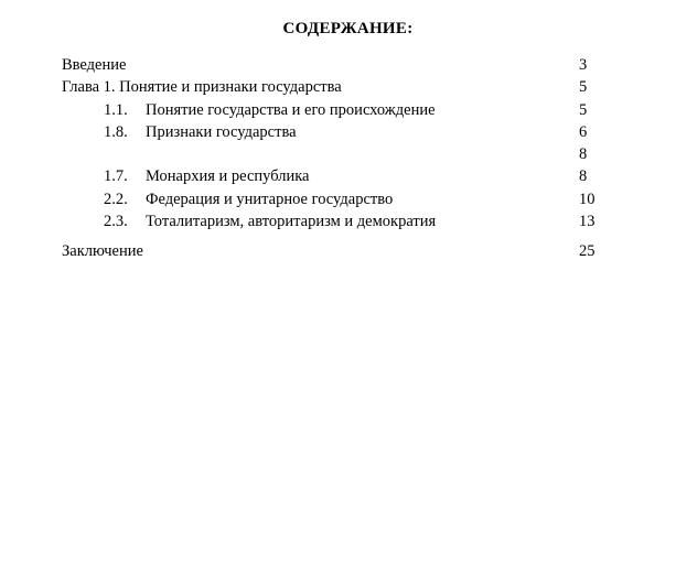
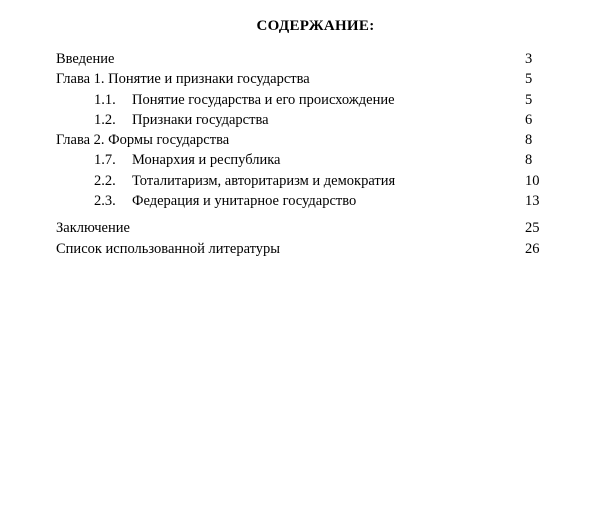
  СОДЕРЖАНИЕ:
  Введение
  3
  Глава 1. Понятие и признаки государства
  5
  1.1. Понятие государства и его происхождение
  5
- 1.8. Признаки государства
+ 1.2. Признаки государства
  6
+ Глава 2. Формы государства
  8
  1.7. Монархия и республика
  8
- 2.2. Федерация и унитарное государство
+ 2.2. Тоталитаризм, авторитаризм и демократия
  10
- 2.3. Тоталитаризм, авторитаризм и демократия
+ 2.3. Федерация и унитарное государство
  13
  Заключение
  25
+ Список использованной литературы
+ 26
